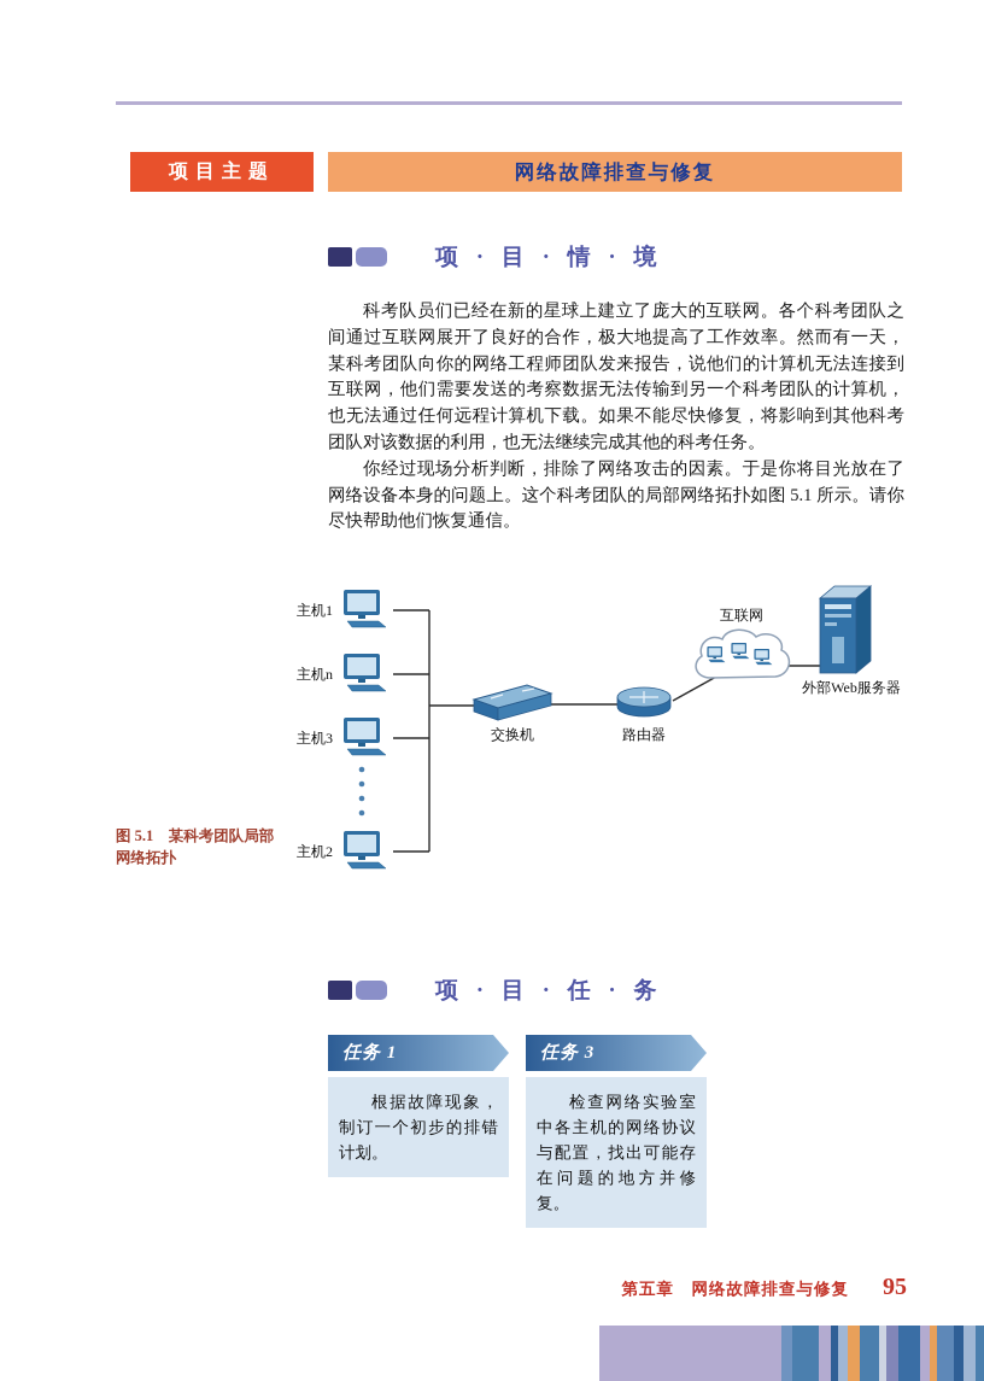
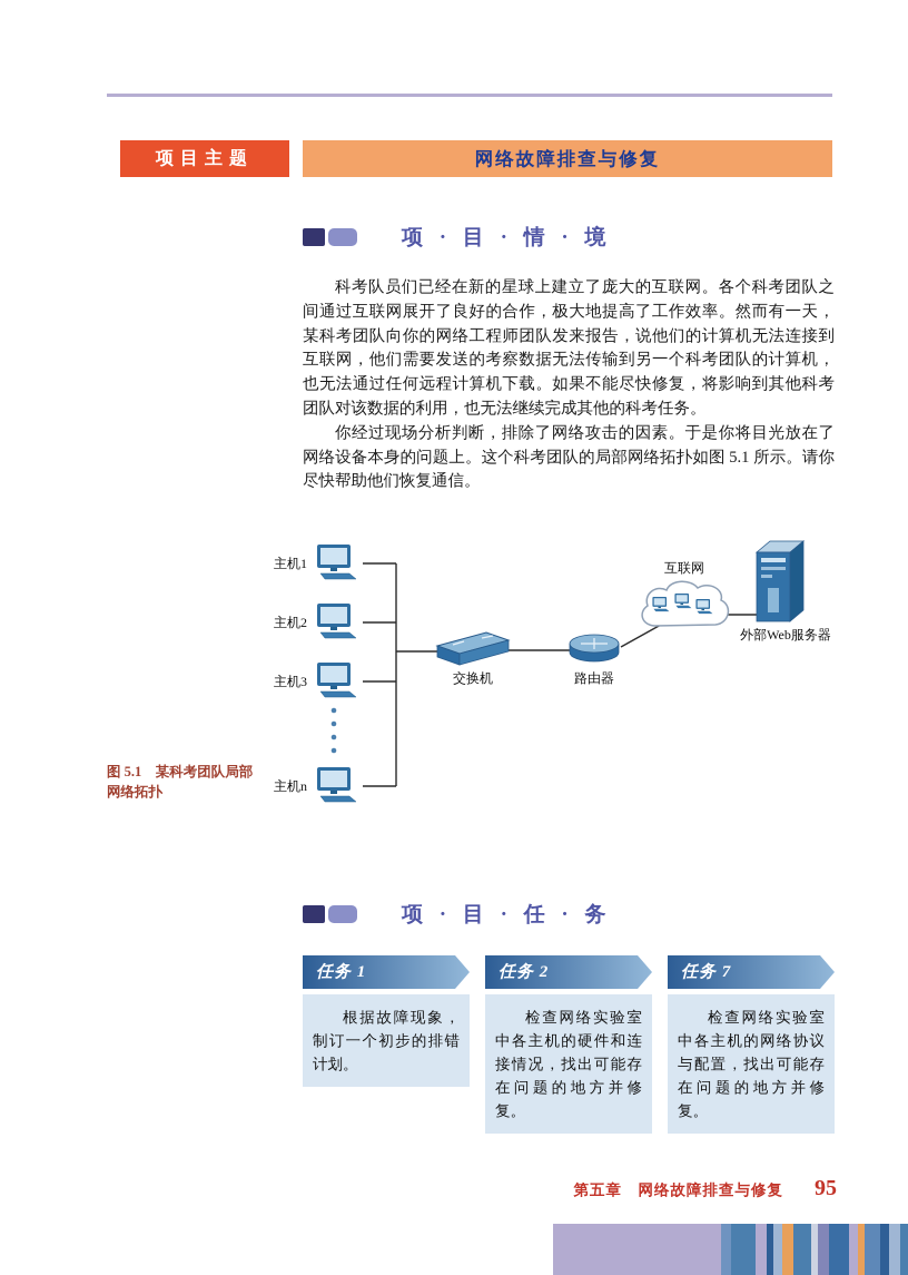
  项目主题
  网络故障排查与修复
  项 · 目 · 情 · 境
  科考队员们已经在新的星球上建立了庞大的互联网。各个科考团队之间通过互联网展开了良好的合作，极大地提高了工作效率。然而有一天，某科考团队向你的网络工程师团队发来报告，说他们的计算机无法连接到互联网，他们需要发送的考察数据无法传输到另一个科考团队的计算机，也无法通过任何远程计算机下载。如果不能尽快修复，将影响到其他科考团队对该数据的利用，也无法继续完成其他的科考任务。
  你经过现场分析判断，排除了网络攻击的因素。于是你将目光放在了网络设备本身的问题上。这个科考团队的局部网络拓扑如图 5.1 所示。请你尽快帮助他们恢复通信。
  图 5.1 某科考团队局部
  网络拓扑
  主机1
- 主机n
+ 主机2
  主机3
- 主机2
+ 主机n
  交换机
  路由器
  互联网
  外部Web服务器
  项 · 目 · 任 · 务
  任务 1
  根据故障现象，制订一个初步的排错计划。
+ 任务 2
+ 检查网络实验室中各主机的硬件和连接情况，找出可能存在问题的地方并修复。
- 任务 3
+ 任务 7
  检查网络实验室中各主机的网络协议与配置，找出可能存在问题的地方并修复。
  第五章 网络故障排查与修复
  95
